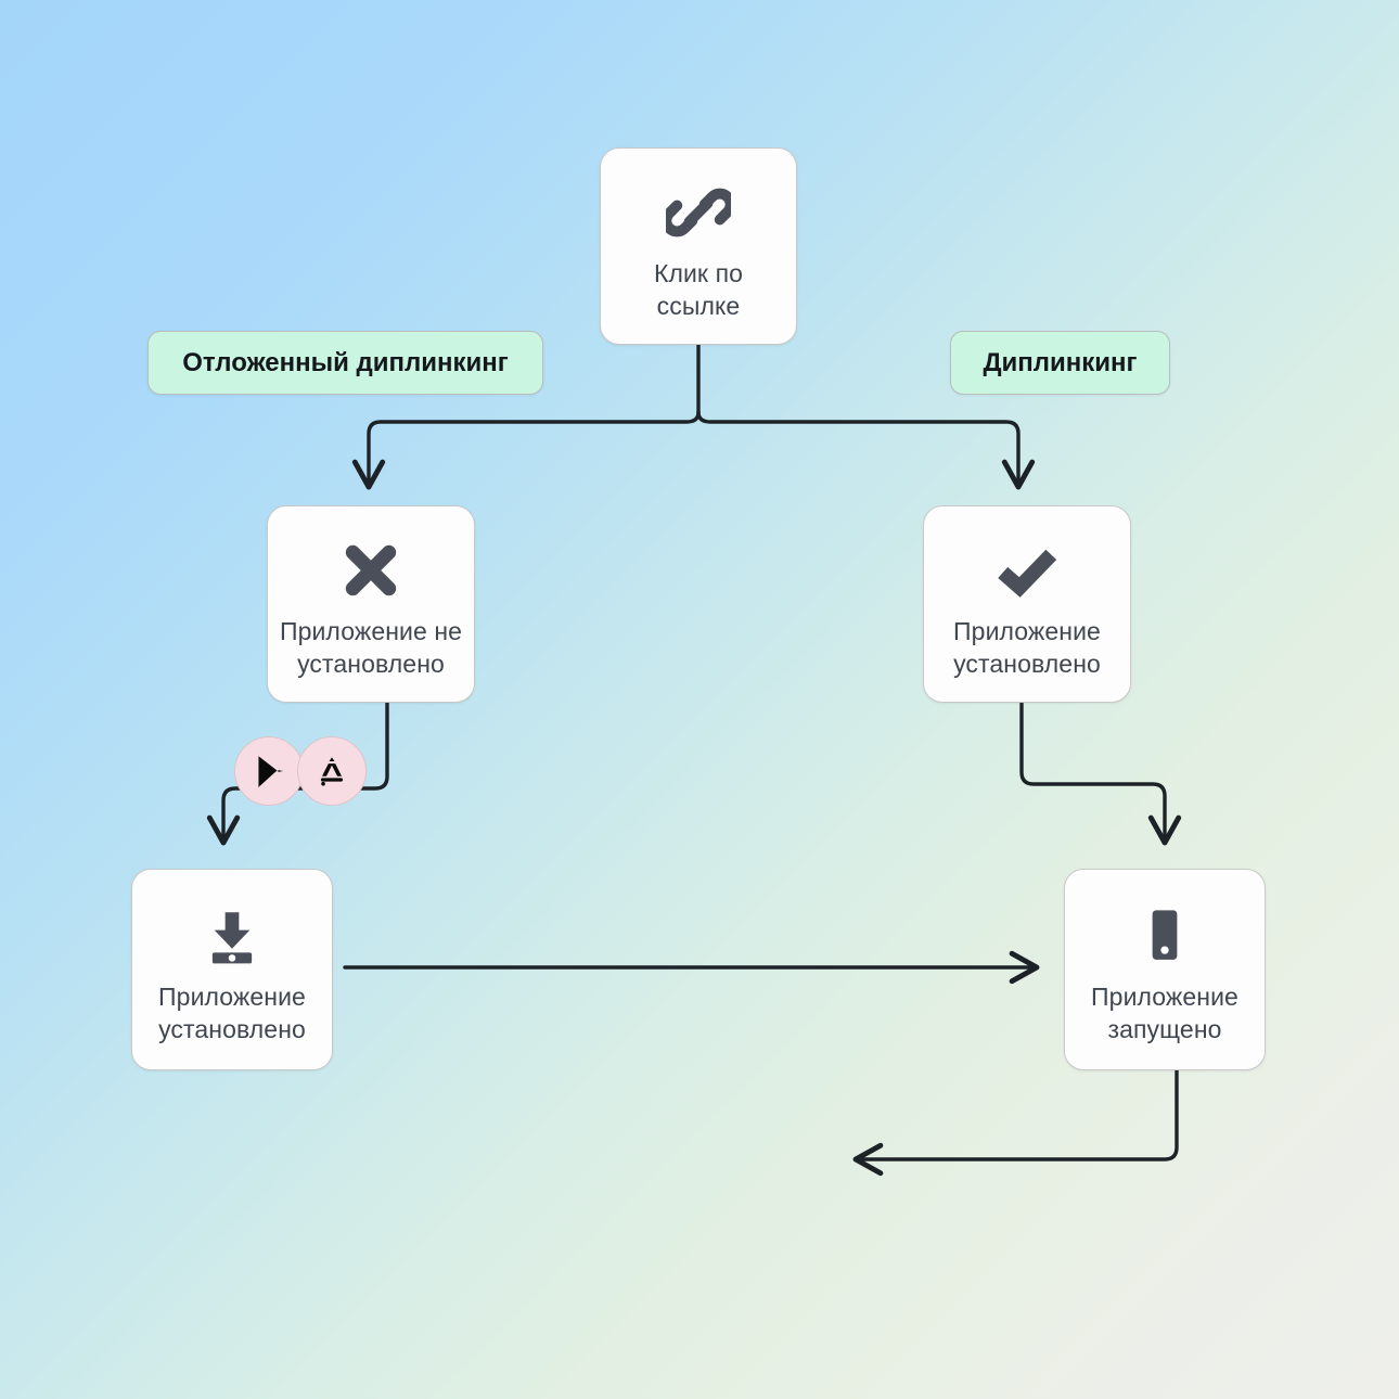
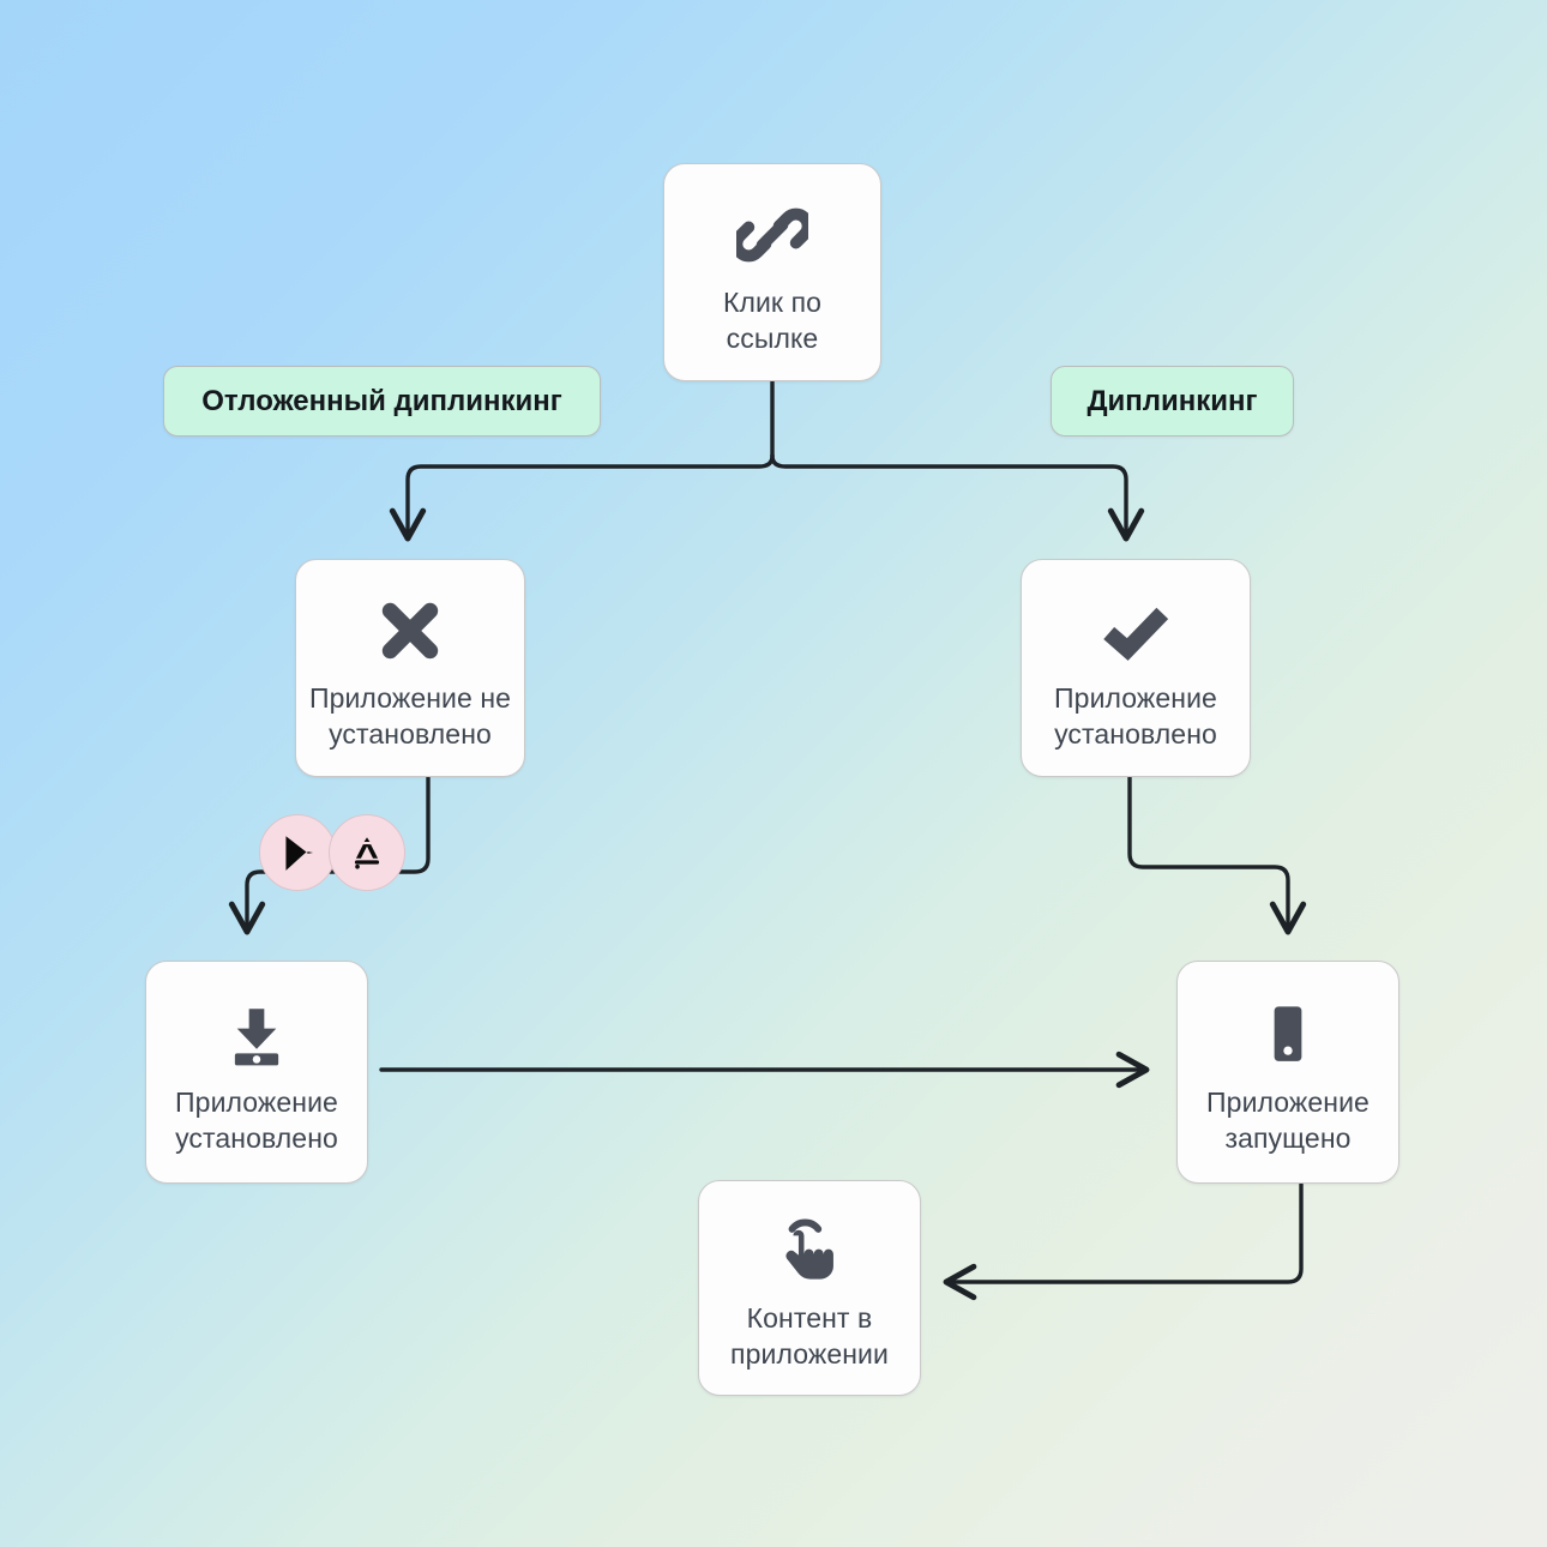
  Отложенный диплинкинг
  Диплинкинг
  Клик по
  ссылке
  Приложение не
  установлено
  Приложение
  установлено
  Приложение
  установлено
  Приложение
  запущено
+ Контент в
+ приложении
